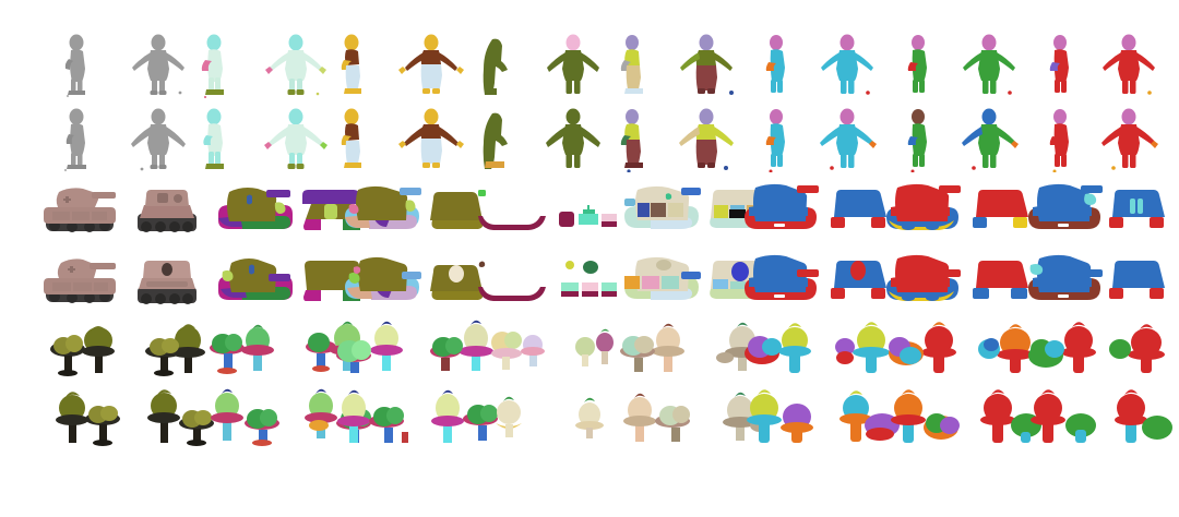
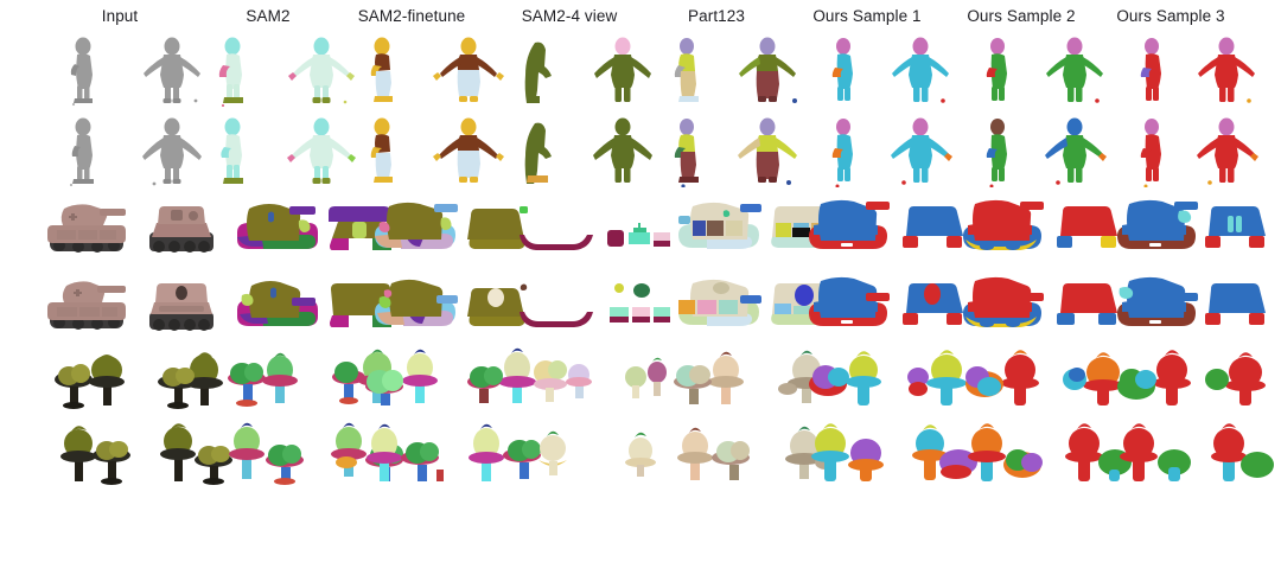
+ Input
+ SAM2
+ SAM2-finetune
+ SAM2-4 view
+ Part123
+ Ours Sample 1
+ Ours Sample 2
+ Ours Sample 3
